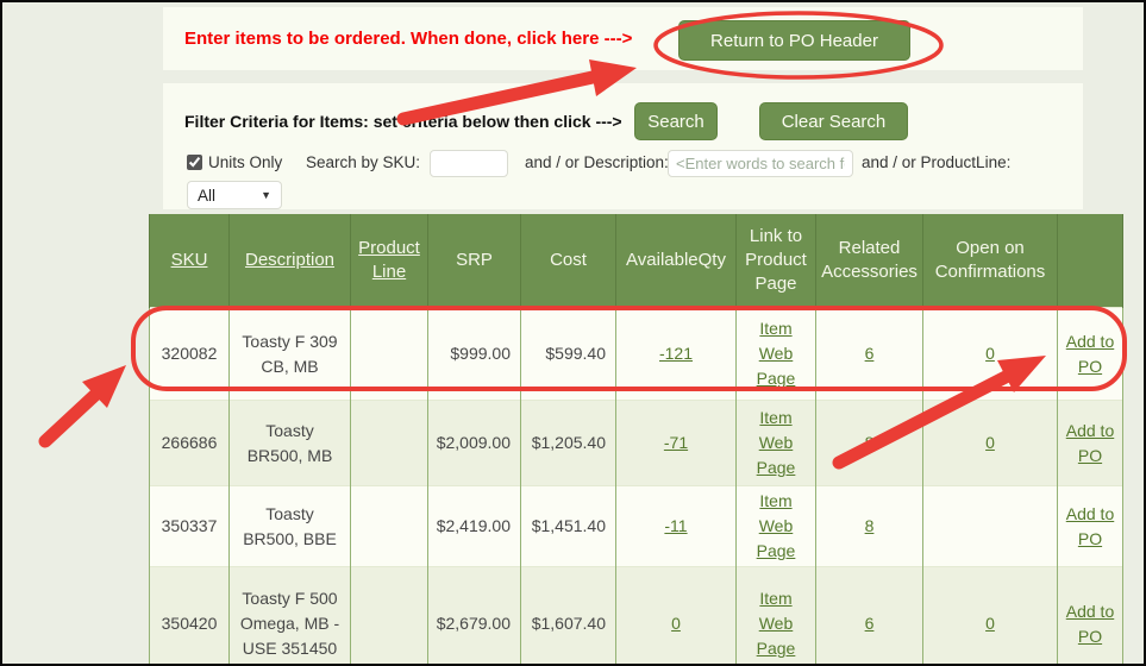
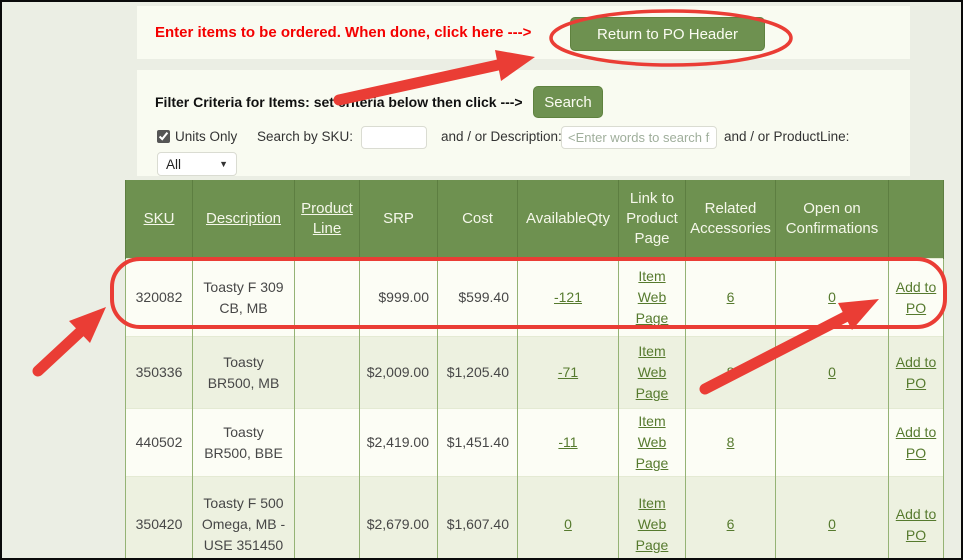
  Enter items to be ordered. When done, click here --->
  Return to PO Header
  Filter Criteria for Items: setteria below then click --->
  Search
- Clear Search
  Units Only
  Search by SKU:
  and / or Description:
  <Enter words to search f
  and / or ProductLine:
  All
  ▼
  SKU	Description	Product Line	SRP	Cost	AvailableQty	Link to Product Page	Related Accessories	Open on Confirmations
  320082	Toasty F 309 CB, MB		$999.00	$599.40	-121	Item Web Page	6	0	Add to PO
- 266686	Toasty BR500, MB		$2,009.00	$1,205.40	-71	Item Web Page		0	Add to PO
+ 350336	Toasty BR500, MB		$2,009.00	$1,205.40	-71	Item Web Page		0	Add to PO
- 350337	Toasty BR500, BBE		$2,419.00	$1,451.40	-11	Item Web Page	8		Add to PO
+ 440502	Toasty BR500, BBE		$2,419.00	$1,451.40	-11	Item Web Page	8		Add to PO
  350420	Toasty F 500 Omega, MB - USE 351450		$2,679.00	$1,607.40	0	Item Web Page	6	0	Add to PO
